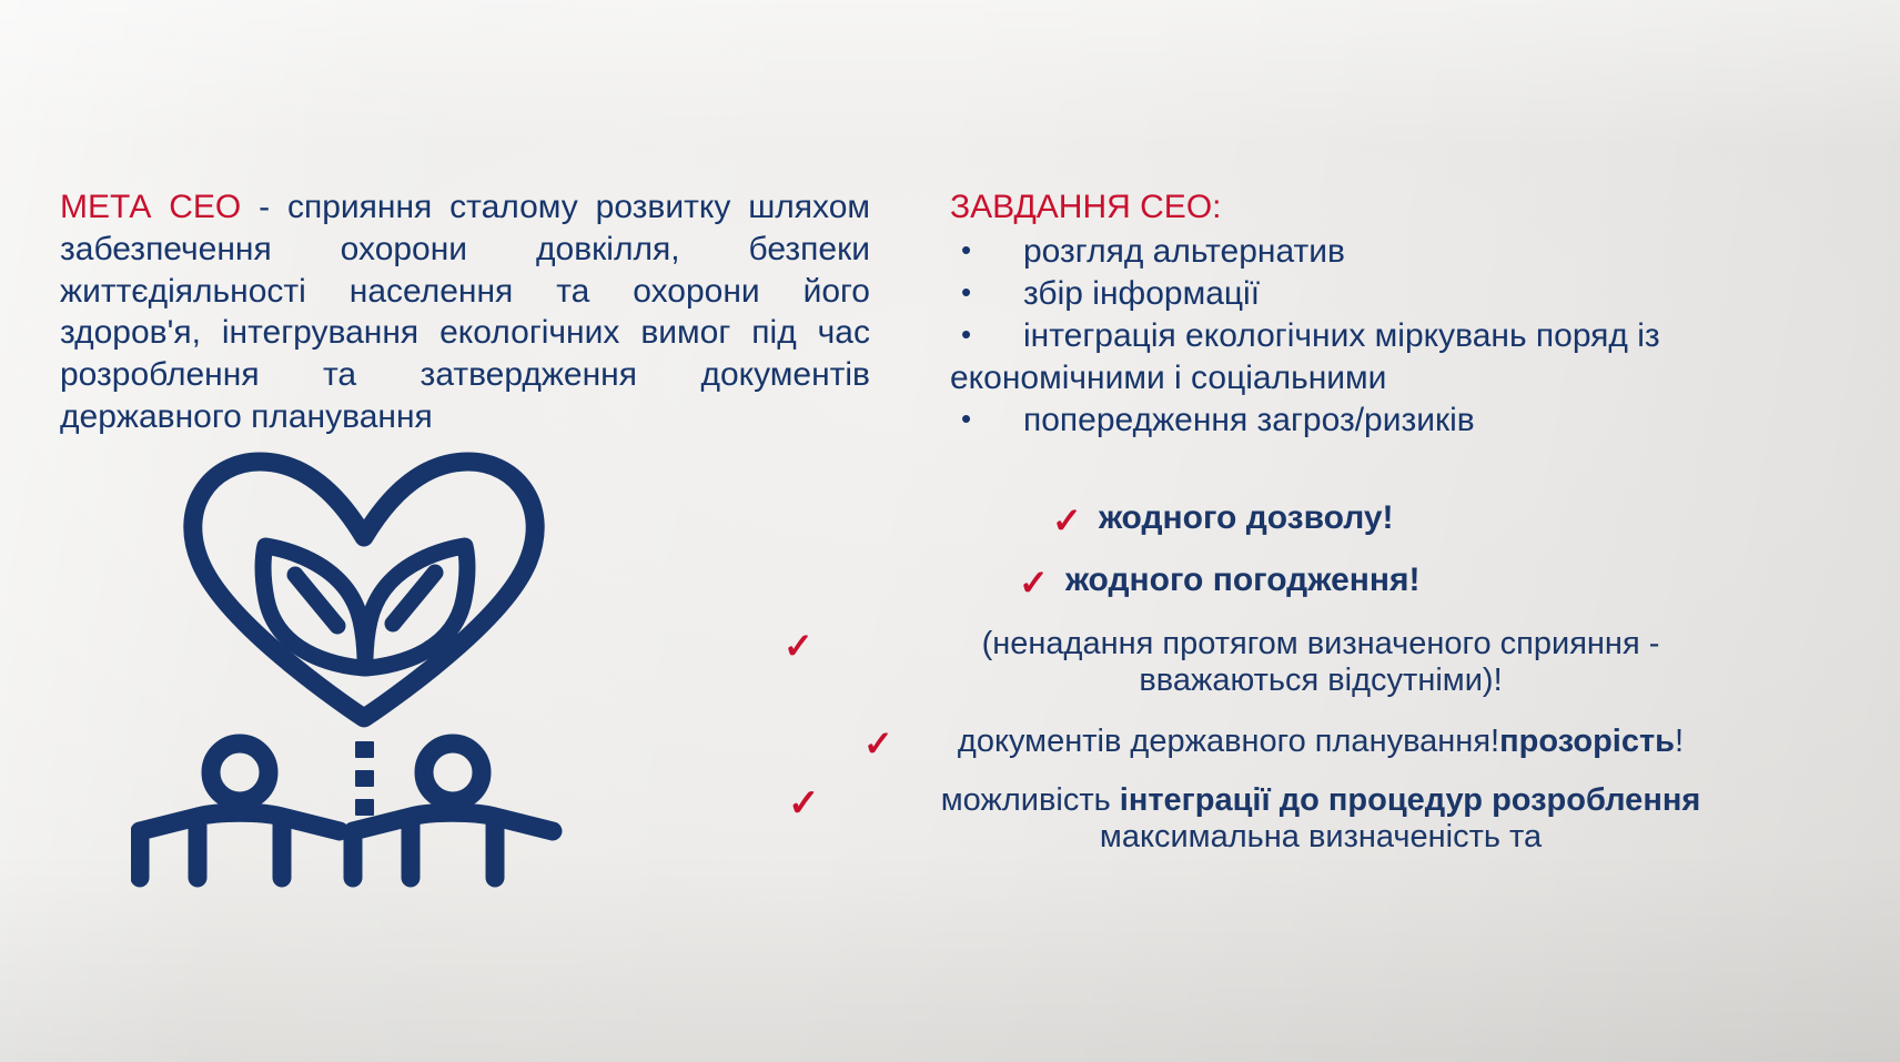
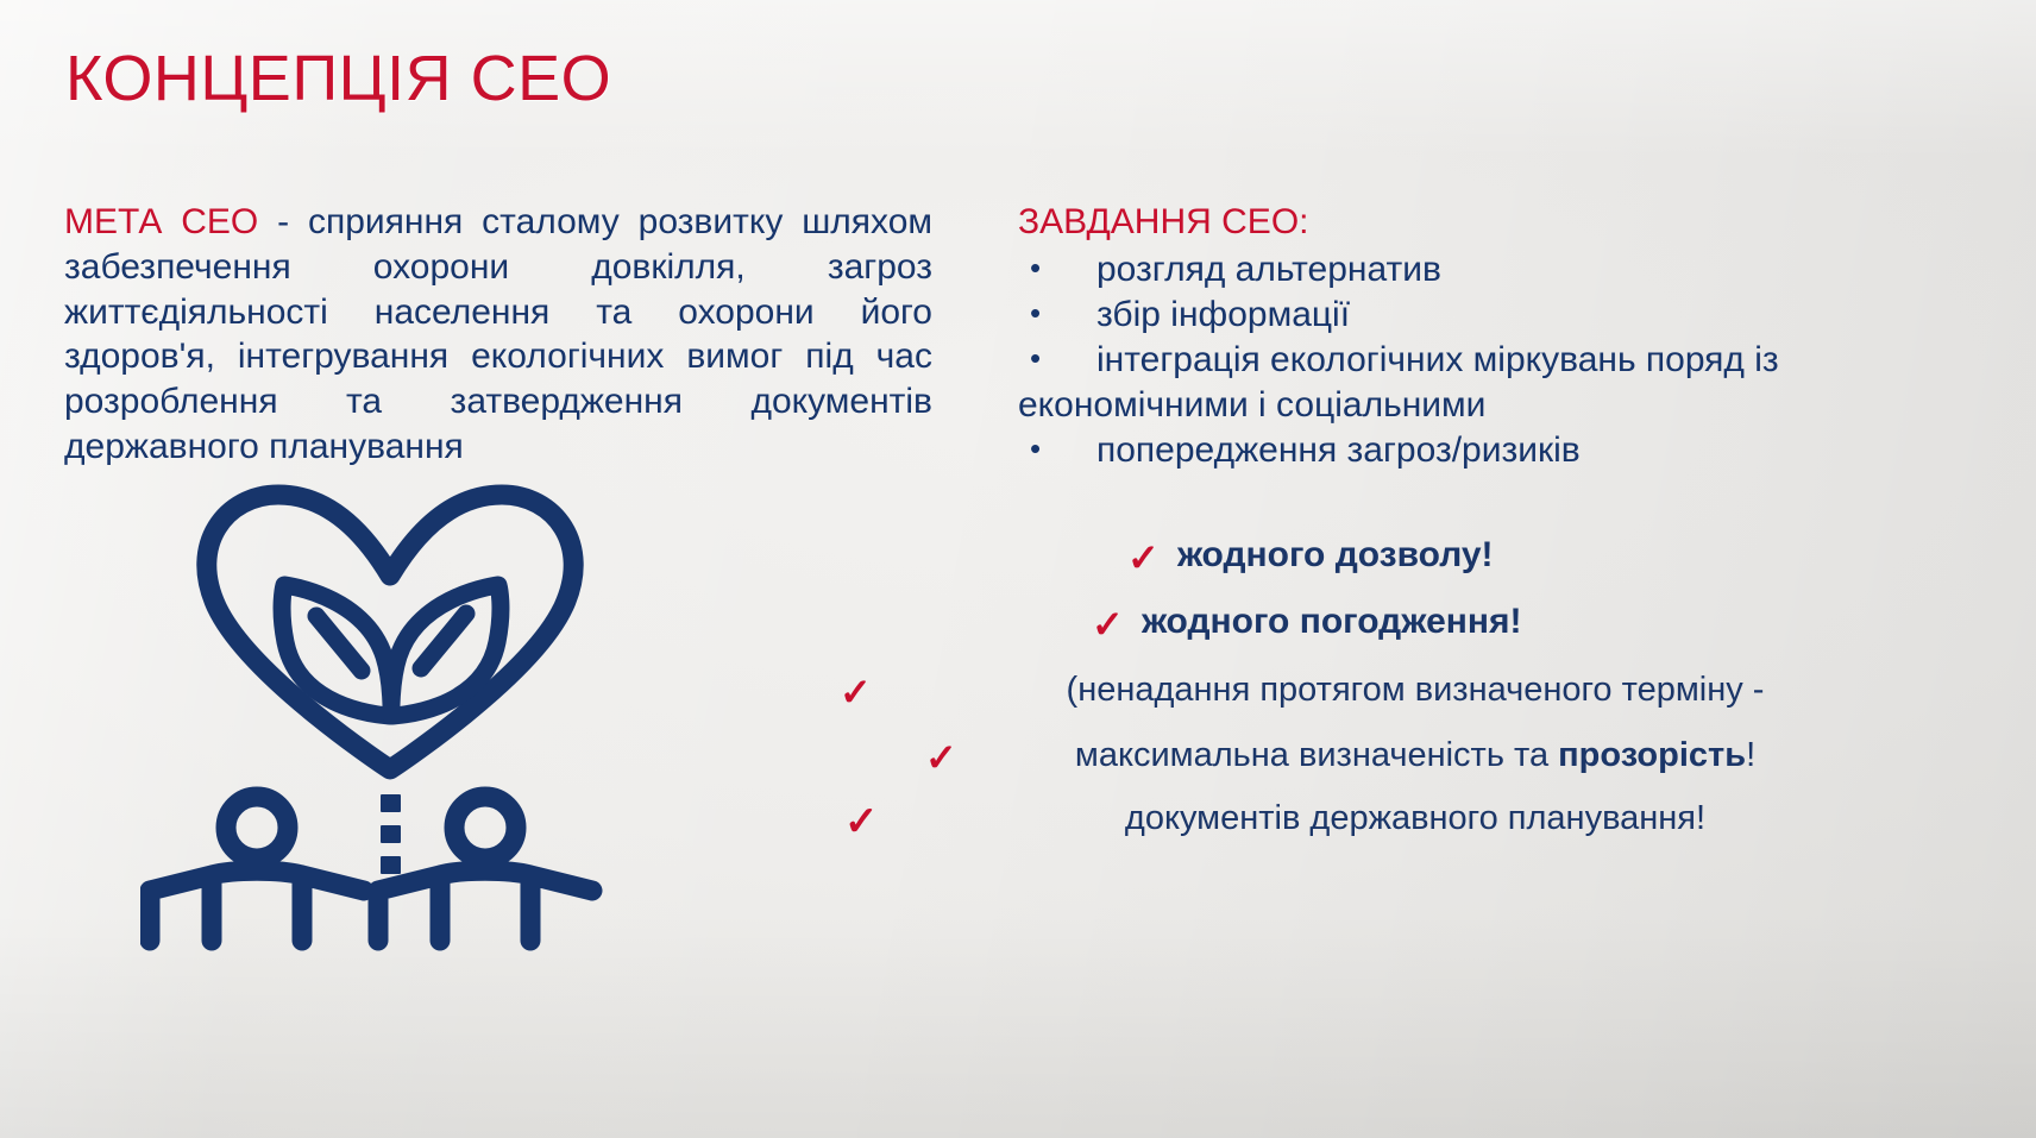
+ КОНЦЕПЦІЯ СЕО
- МЕТА СЕО - сприяння сталому розвитку шляхом забезпечення охорони довкілля, безпеки життєдіяльності населення та охорони його здоров'я, інтегрування екологічних вимог під час розроблення та затвердження документів державного планування
+ МЕТА СЕО - сприяння сталому розвитку шляхом забезпечення охорони довкілля, загроз життєдіяльності населення та охорони його здоров'я, інтегрування екологічних вимог під час розроблення та затвердження документів державного планування
  ЗАВДАННЯ СЕО:
  •
  розгляд альтернатив
  •
  збір інформації
  •
  інтеграція екологічних міркувань поряд із
  економічними і соціальними
  •
  попередження загроз/ризиків
  ✓
  жодного дозволу!
  ✓
  жодного погодження!
  ✓
- (ненадання протягом визначеного сприяння -
+ (ненадання протягом визначеного терміну -
- вважаються відсутніми)!
  ✓
- документів державного планування!прозорість!
+ максимальна визначеність та прозорість!
  ✓
- можливість інтеграції до процедур розроблення
- максимальна визначеність та
+ документів державного планування!
